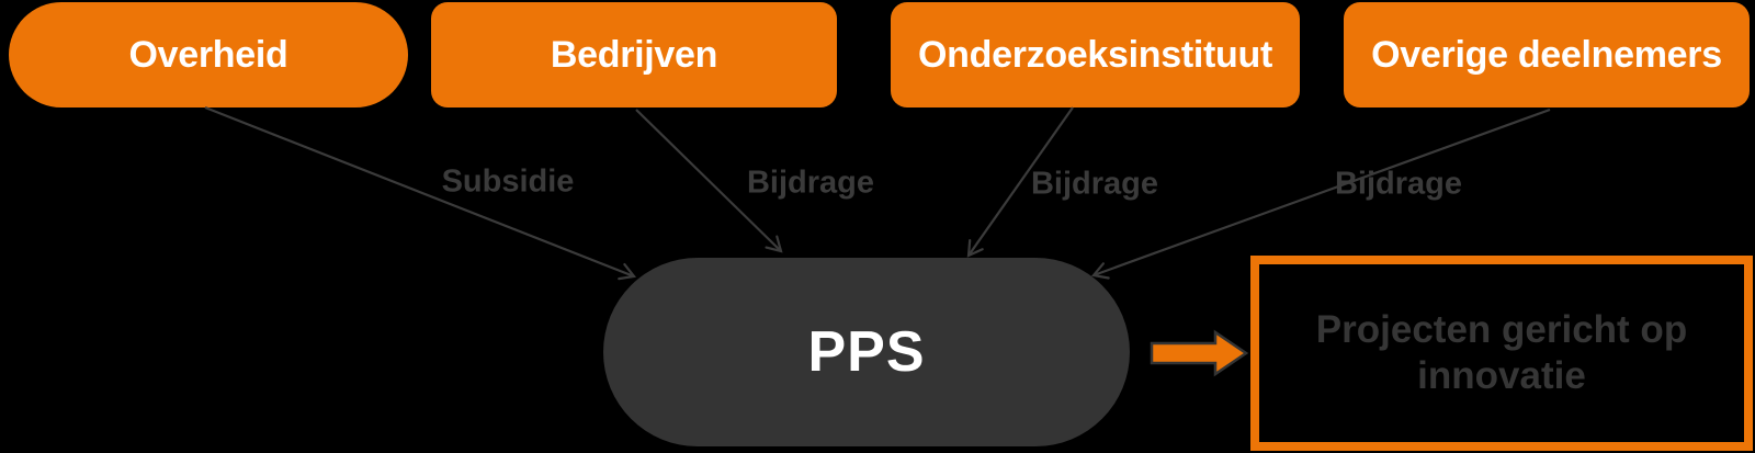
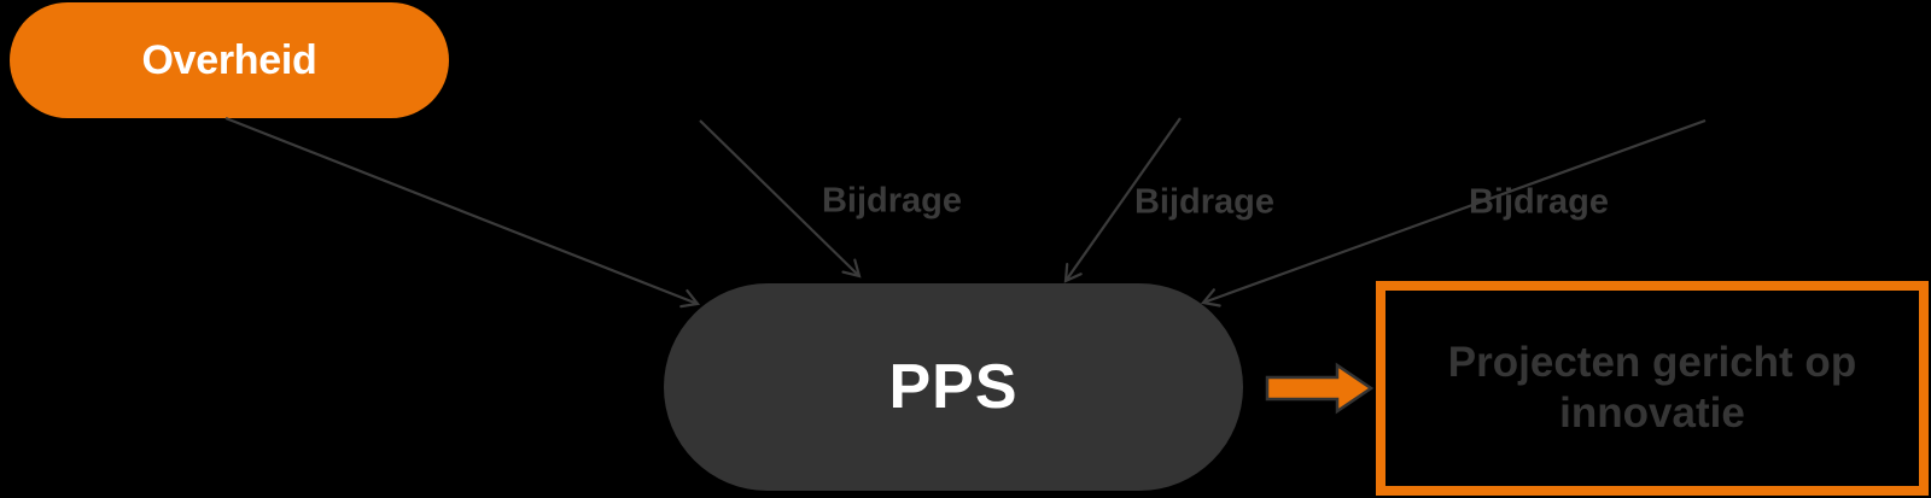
  Overheid
- Bedrijven
- Onderzoeksinstituut
- Overige deelnemers
- Subsidie
  Bijdrage
  Bijdrage
  Bijdrage
  PPS
  Projecten gericht op
  innovatie
